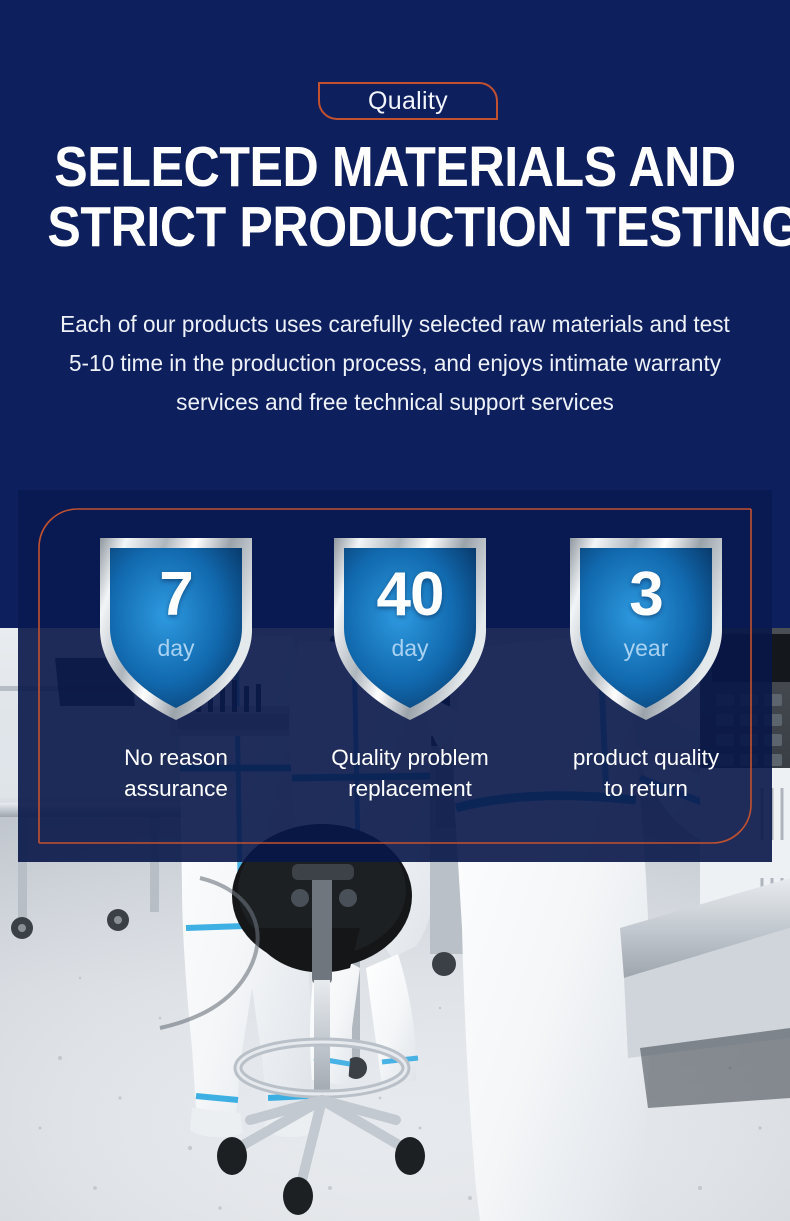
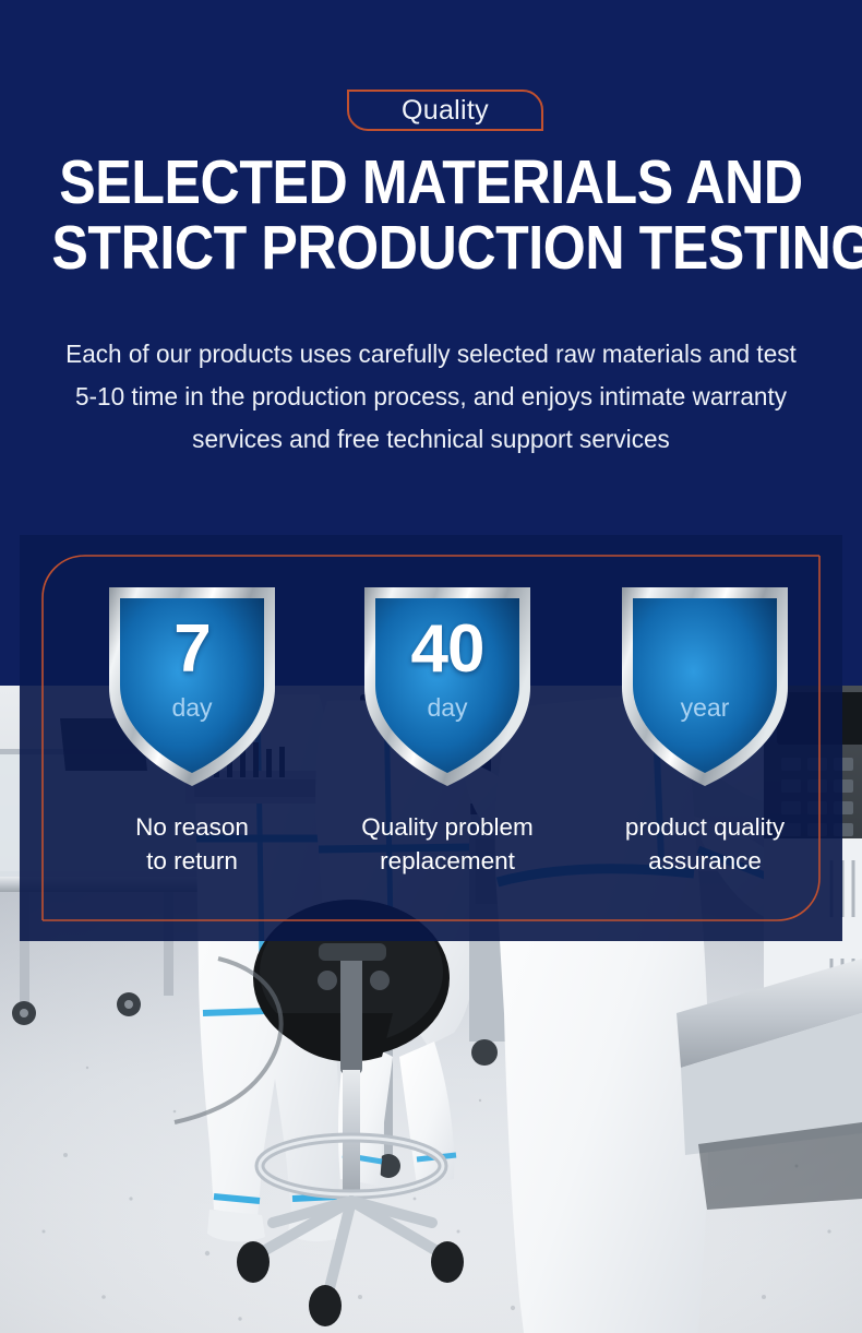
  Quality
  SELECTED MATERIALS AND
  STRICT PRODUCTION TESTING
  Each of our products uses carefully selected raw materials and test 5-10 time in the production process, and enjoys intimate warranty services and free technical support services
  7
  day
  40
  day
- 3
  year
  No reason
- assurance
+ to return
  Quality problem
  replacement
  product quality
- to return
+ assurance
